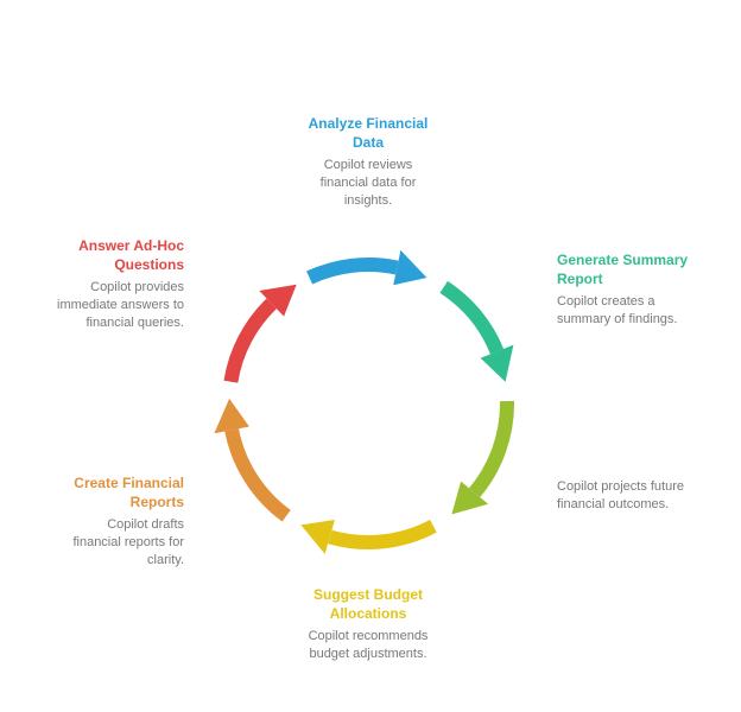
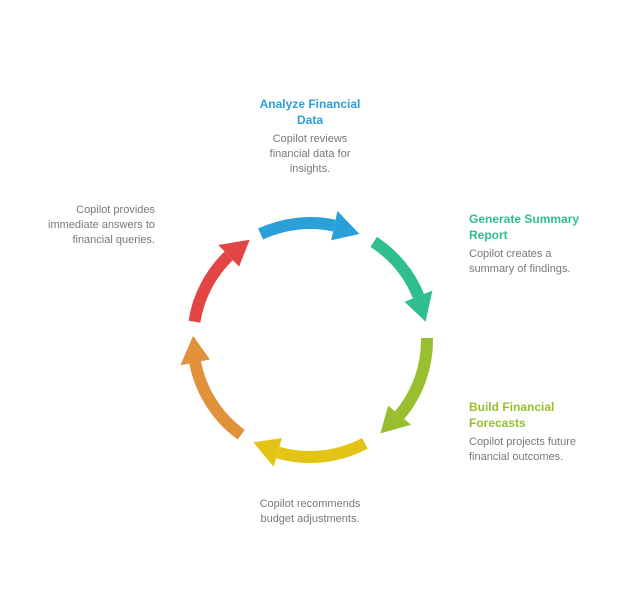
  Analyze Financial
  Data
  Copilot reviews
  financial data for
  insights.
  Generate Summary
  Report
  Copilot creates a
  summary of findings.
+ Build Financial
+ Forecasts
  Copilot projects future
  financial outcomes.
- Suggest Budget
- Allocations
  Copilot recommends
  budget adjustments.
- Create Financial
- Reports
- Copilot drafts
- financial reports for
- clarity.
- Answer Ad-Hoc
- Questions
  Copilot provides
  immediate answers to
  financial queries.
